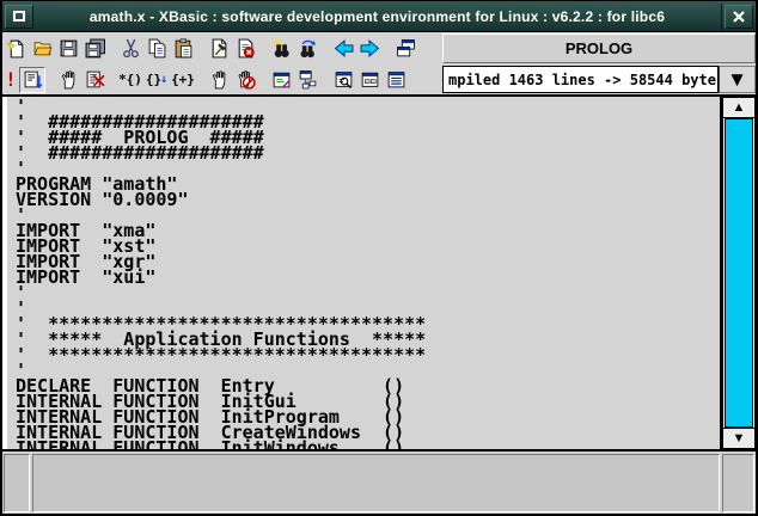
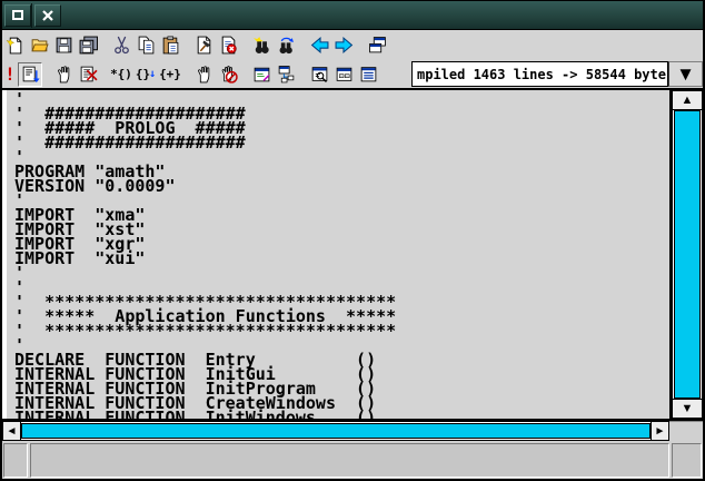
- amath.x - XBasic : software development environment for Linux : v6.2.2 : for libc6
- PROLOG
  !
  *{)
  {}
  ↓
  {+}
  mpiled 1463 lines -> 58544 byte
  ▼
  '
  ' ####################
  ' ##### PROLOG #####
  ' ####################
  '
  PROGRAM "amath"
  VERSION "0.0009"
  '
  IMPORT "xma"
  IMPORT "xst"
  IMPORT "xgr"
  IMPORT "xui"
  '
  '
  ' ***********************************
  ' ***** Application Functions *****
  ' ***********************************
  '
  DECLARE FUNCTION Entry ()
  INTERNAL FUNCTION InitGui ()
  INTERNAL FUNCTION InitProgram ()
  INTERNAL FUNCTION CreateWindows ()
  INTERNAL FUNCTION InitWindows ()
  ▲
  ▼
+ ◄
+ ►
